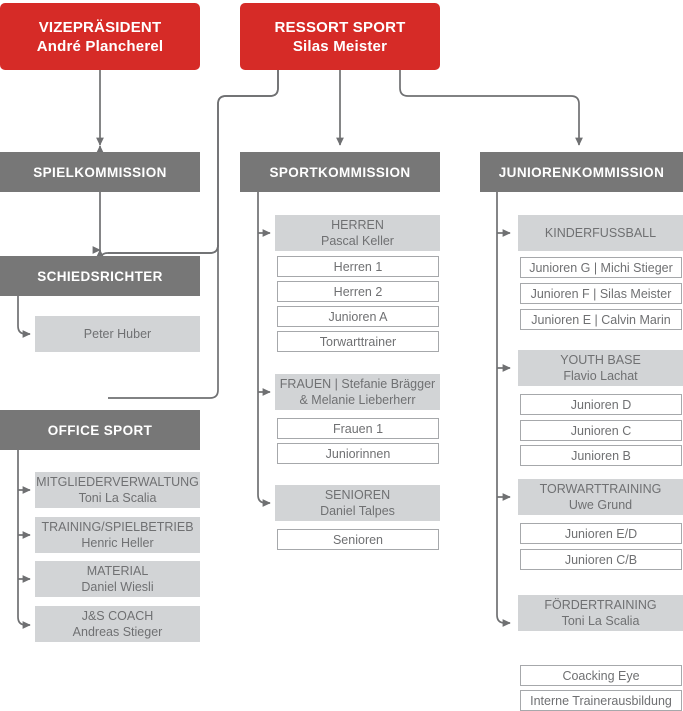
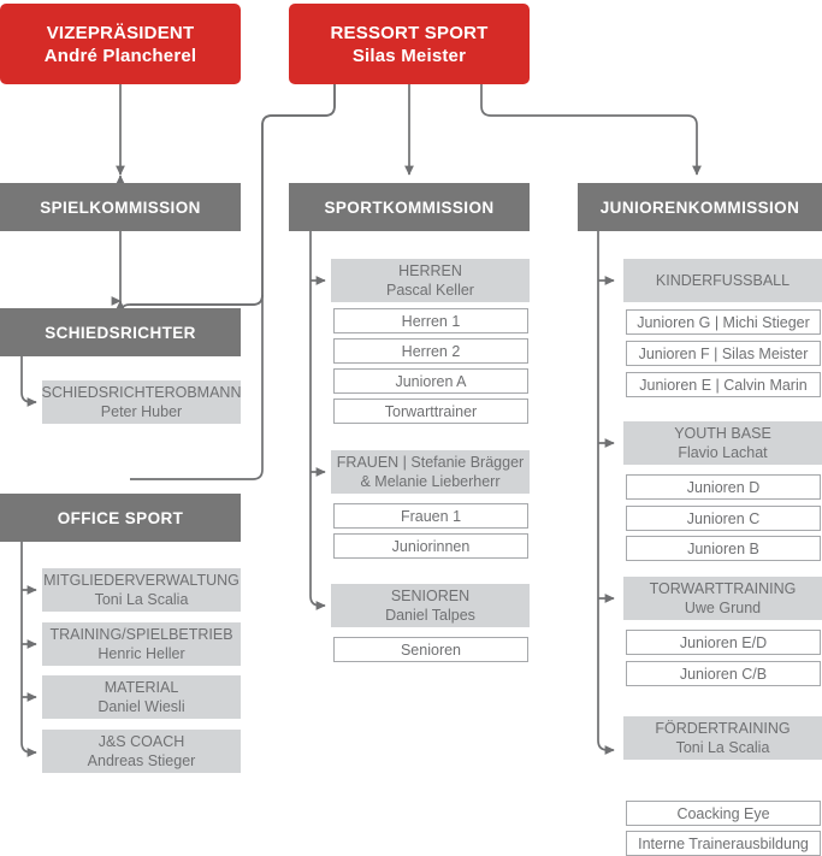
  VIZEPRÄSIDENT
  André Plancherel
  RESSORT SPORT
  Silas Meister
  SPIELKOMMISSION
  SPORTKOMMISSION
  JUNIORENKOMMISSION
  SCHIEDSRICHTER
  OFFICE SPORT
+ SCHIEDSRICHTEROBMANN
  Peter Huber
  MITGLIEDERVERWALTUNG
  Toni La Scalia
  TRAINING/SPIELBETRIEB
  Henric Heller
  MATERIAL
  Daniel Wiesli
  J&S COACH
  Andreas Stieger
  HERREN
  Pascal Keller
  Herren 1
  Herren 2
  Junioren A
  Torwarttrainer
  FRAUEN | Stefanie Brägger
  & Melanie Lieberherr
  Frauen 1
  Juniorinnen
  SENIOREN
  Daniel Talpes
  Senioren
  KINDERFUSSBALL
  Junioren G | Michi Stieger
  Junioren F | Silas Meister
  Junioren E | Calvin Marin
  YOUTH BASE
  Flavio Lachat
  Junioren D
  Junioren C
  Junioren B
  TORWARTTRAINING
  Uwe Grund
  Junioren E/D
  Junioren C/B
  FÖRDERTRAINING
  Toni La Scalia
  Coacking Eye
  Interne Trainerausbildung
